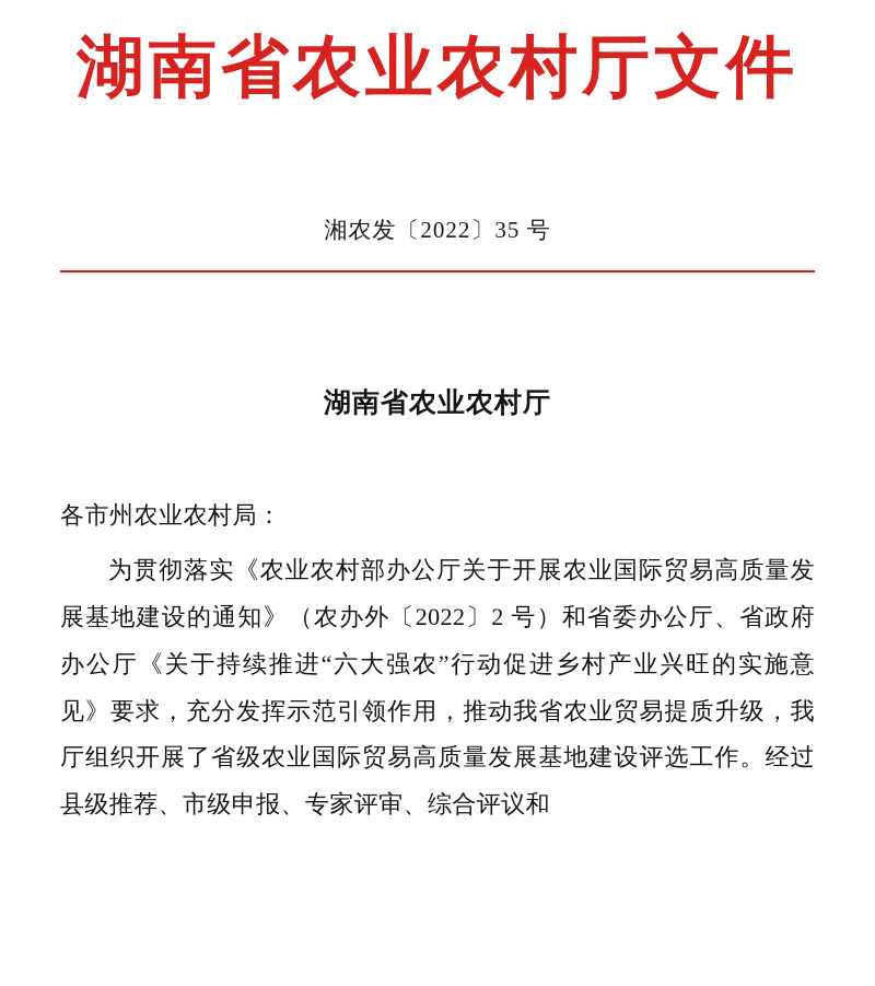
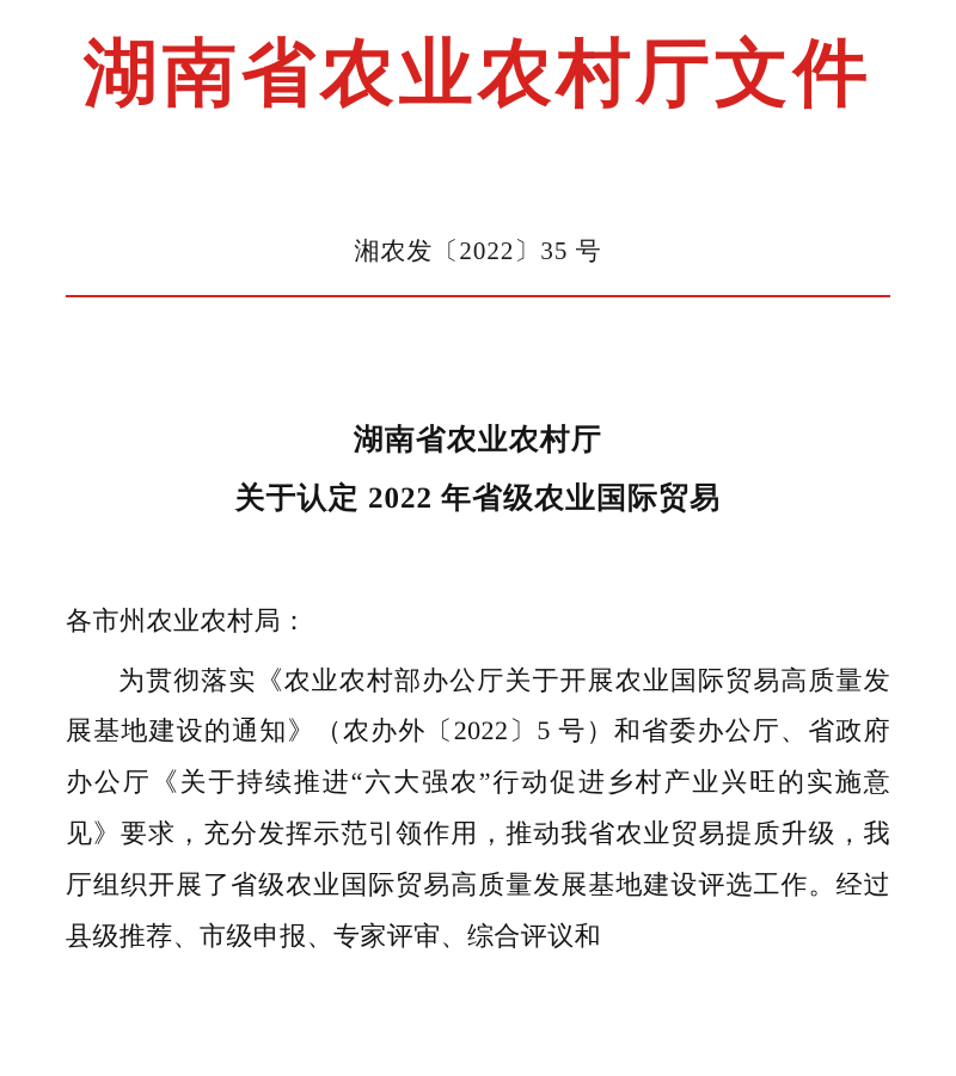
  湖南省农业农村厅文件
  湘农发〔2022〕35 号
  湖南省农业农村厅
+ 关于认定 2022 年省级农业国际贸易
  各市州农业农村局：
- 为贯彻落实《农业农村部办公厅关于开展农业国际贸易高质量发展基地建设的通知》（农办外〔2022〕2 号）和省委办公厅、省政府办公厅《关于持续推进“六大强农”行动促进乡村产业兴旺的实施意见》要求，充分发挥示范引领作用，推动我省农业贸易提质升级，我厅组织开展了省级农业国际贸易高质量发展基地建设评选工作。经过县级推荐、市级申报、专家评审、综合评议和
+ 为贯彻落实《农业农村部办公厅关于开展农业国际贸易高质量发展基地建设的通知》（农办外〔2022〕5 号）和省委办公厅、省政府办公厅《关于持续推进“六大强农”行动促进乡村产业兴旺的实施意见》要求，充分发挥示范引领作用，推动我省农业贸易提质升级，我厅组织开展了省级农业国际贸易高质量发展基地建设评选工作。经过县级推荐、市级申报、专家评审、综合评议和
